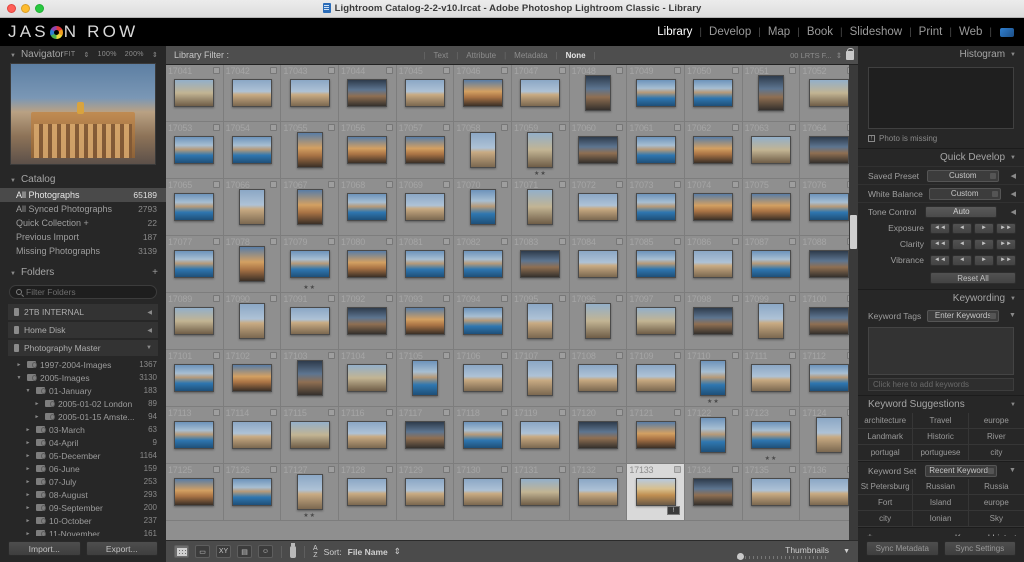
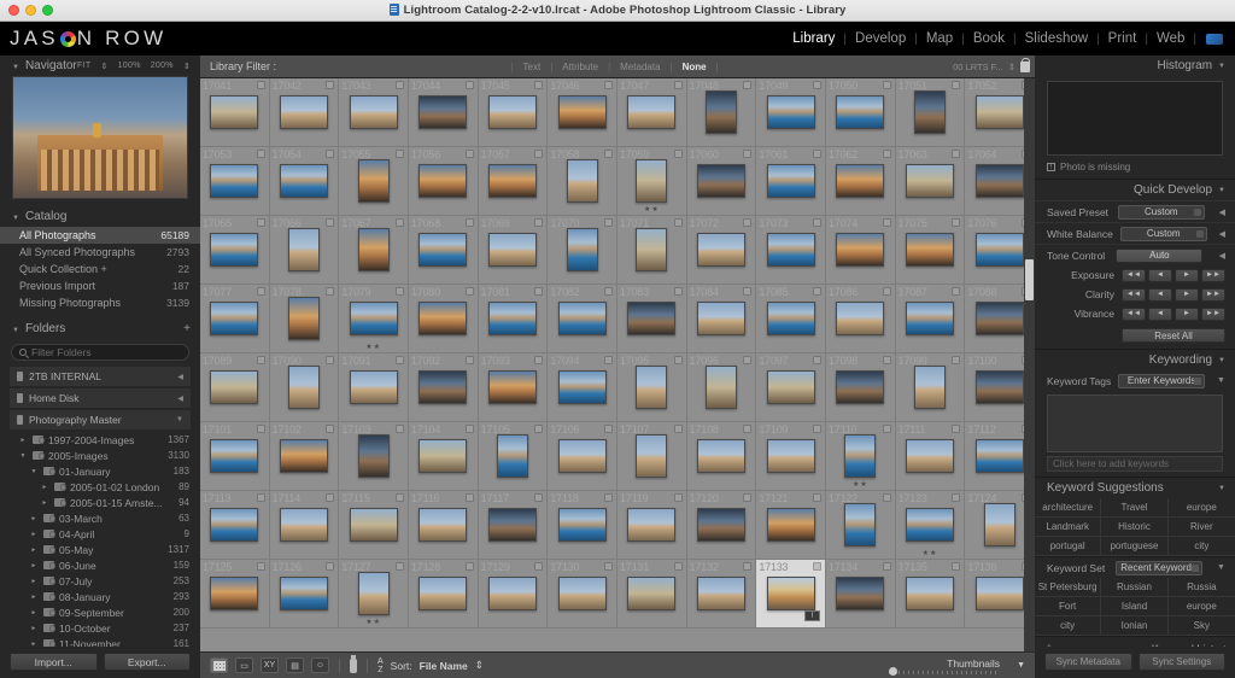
  Lightroom Catalog-2-2-v10.lrcat - Adobe Photoshop Lightroom Classic - Library
  JAS
  N ROW
  Library
  |
  Develop
  |
  Map
  |
  Book
  |
  Slideshow
  |
  Print
  |
  Web
  |
  Navigator
  Catalog
  All Photographs
  65189
  All Synced Photographs
  2793
  Quick Collection +
  22
  Previous Import
  187
  Missing Photographs
  3139
  Folders
  +
  Filter Folders
  2TB INTERNAL
  Home Disk
  Photography Master
  1997-2004-Images
  1367
  2005-Images
  3130
  01-January
  183
  2005-01-02 London
  89
  2005-01-15 Amste...
  94
  03-March
  63
  04-April
  9
- 05-December
+ 05-May
- 1164
+ 1317
  06-June
  159
  07-July
  253
- 08-August
+ 08-January
  293
  09-September
  200
  10-October
  237
  11-November
  161
  Import...
  Export...
  Library Filter :
  Text
  Attribute
  Metadata
  None
  00 LRTS F...
  ⇕
  17048
  17051
  17055
  17058
  17059
  17066
  17067
  17070
  17071
  17078
  17090
  17095
  17096
  17099
  17103
  17105
  17107
  17110
  17122
  17124
  17127
  17133
  Sort:
  File Name
  ⇕
  Thumbnails
  Histogram
  Photo is missing
  Quick Develop
  Saved Preset
  Custom
  White Balance
  Custom
  Tone Control
  Auto
  Exposure
  Clarity
  Vibrance
  Reset All
  Keywording
  Keyword Tags
  Enter Keywords
  Click here to add keywords
  Keyword Suggestions
  architecture
  Travel
  europe
  Landmark
  Historic
  River
  portugal
  portuguese
  city
  Keyword Set
  Recent Keywords
  St Petersburg
  Russian
  Russia
  Fort
  Island
  europe
  city
  Ionian
  Sky
  Sync Metadata
  Sync Settings
